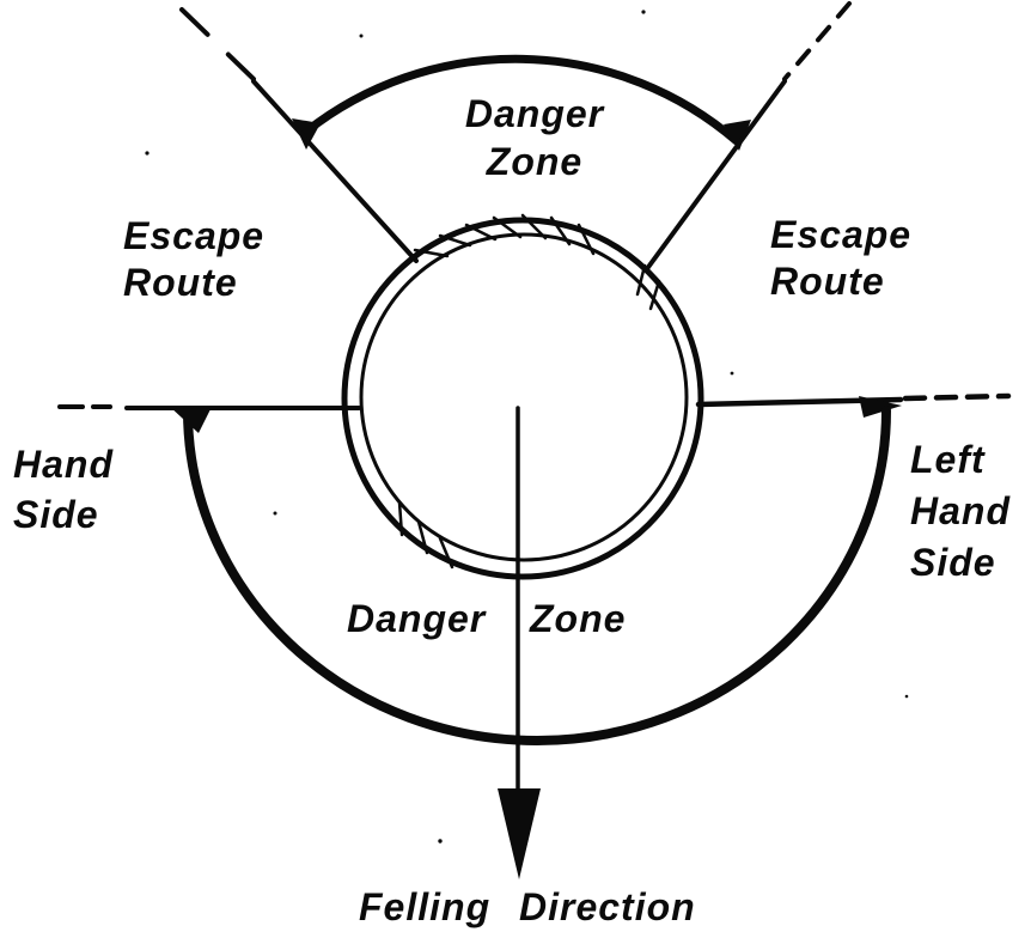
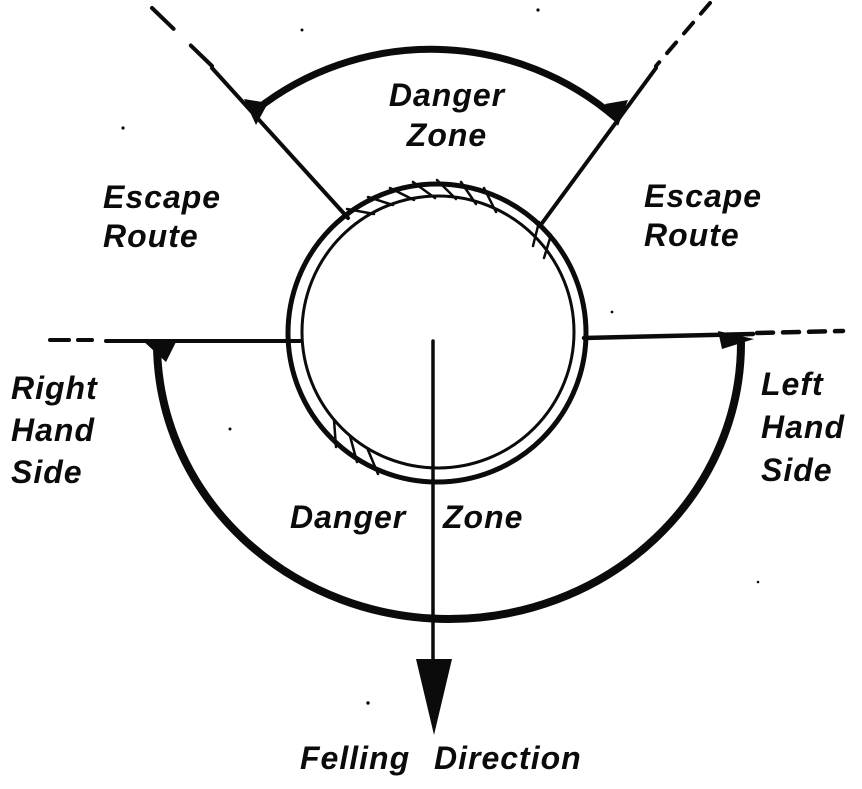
  Danger
  Zone
  Escape
  Route
  Escape
  Route
+ Right
  Hand
  Side
  Left
  Hand
  Side
  Danger
  Zone
  Felling Direction
